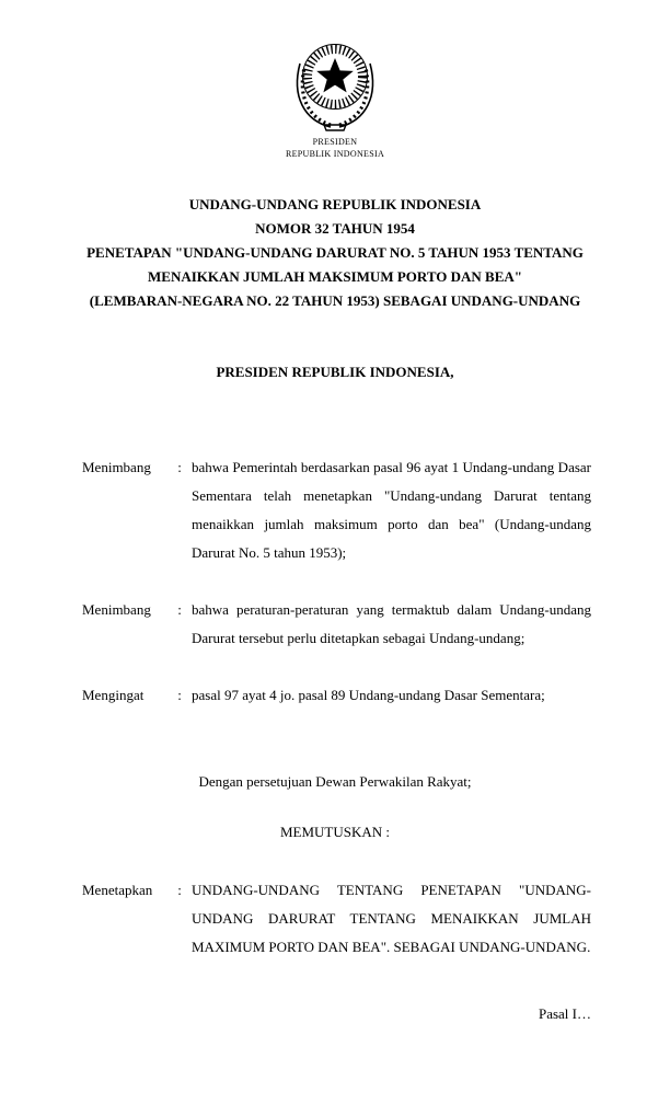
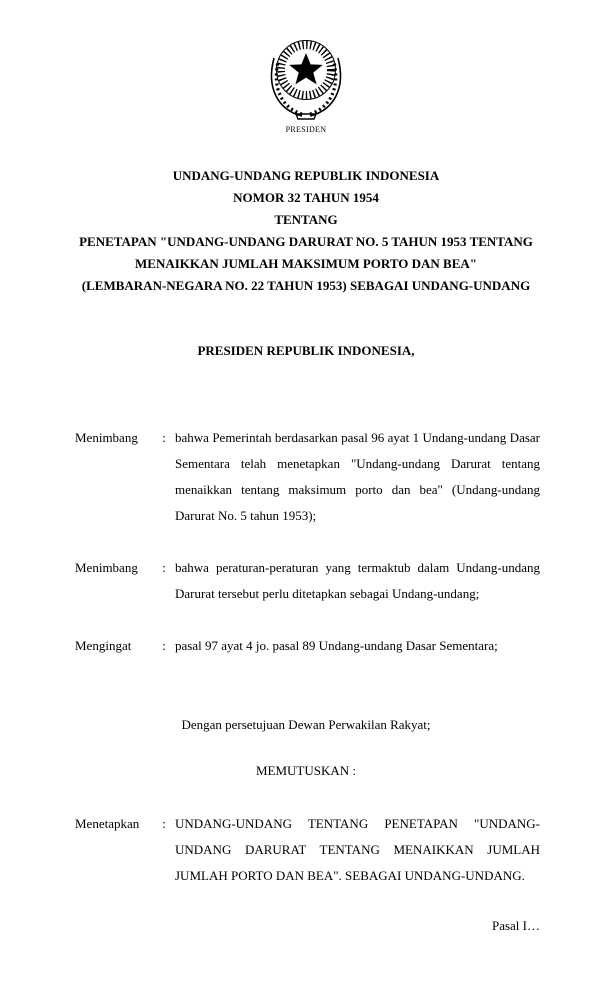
  PRESIDEN
- REPUBLIK INDONESIA
  UNDANG-UNDANG REPUBLIK INDONESIA
  NOMOR 32 TAHUN 1954
+ TENTANG
  PENETAPAN "UNDANG-UNDANG DARURAT NO. 5 TAHUN 1953 TENTANG
  MENAIKKAN JUMLAH MAKSIMUM PORTO DAN BEA"
  (LEMBARAN-NEGARA NO. 22 TAHUN 1953) SEBAGAI UNDANG-UNDANG
  PRESIDEN REPUBLIK INDONESIA,
  Menimbang
  :
- bahwa Pemerintah berdasarkan pasal 96 ayat 1 Undang-undang Dasar Sementara telah menetapkan "Undang-undang Darurat tentang menaikkan jumlah maksimum porto dan bea" (Undang-undang Darurat No. 5 tahun 1953);
+ bahwa Pemerintah berdasarkan pasal 96 ayat 1 Undang-undang Dasar Sementara telah menetapkan "Undang-undang Darurat tentang menaikkan tentang maksimum porto dan bea" (Undang-undang Darurat No. 5 tahun 1953);
  Menimbang
  :
  bahwa peraturan-peraturan yang termaktub dalam Undang-undang Darurat tersebut perlu ditetapkan sebagai Undang-undang;
  Mengingat
  :
  pasal 97 ayat 4 jo. pasal 89 Undang-undang Dasar Sementara;
  Dengan persetujuan Dewan Perwakilan Rakyat;
  MEMUTUSKAN :
  Menetapkan
  :
- UNDANG-UNDANG TENTANG PENETAPAN "UNDANG-UNDANG DARURAT TENTANG MENAIKKAN JUMLAH MAXIMUM PORTO DAN BEA". SEBAGAI UNDANG-UNDANG.
+ UNDANG-UNDANG TENTANG PENETAPAN "UNDANG-UNDANG DARURAT TENTANG MENAIKKAN JUMLAH JUMLAH PORTO DAN BEA". SEBAGAI UNDANG-UNDANG.
  Pasal I…
